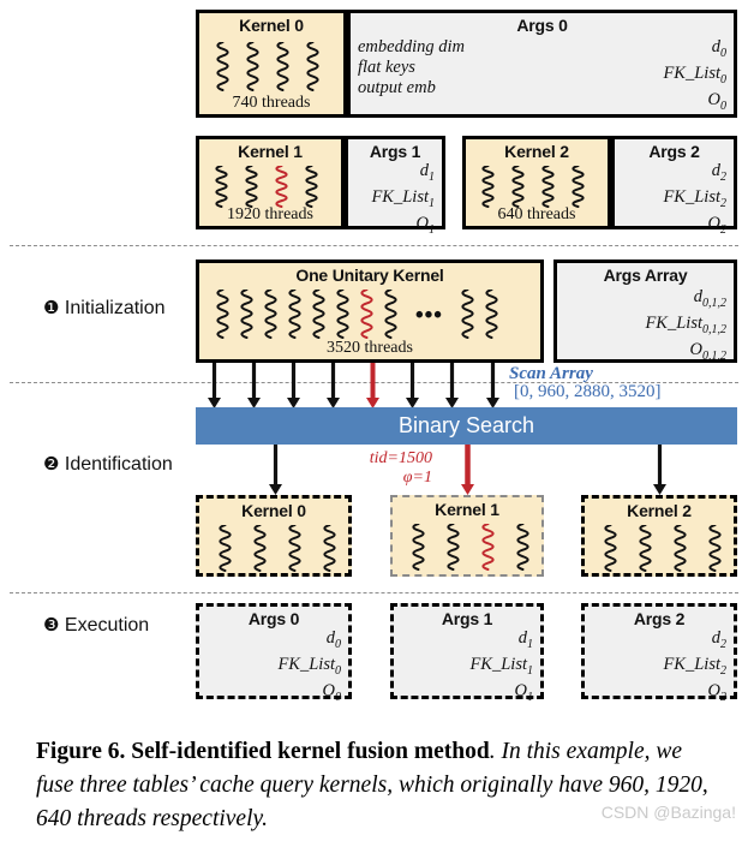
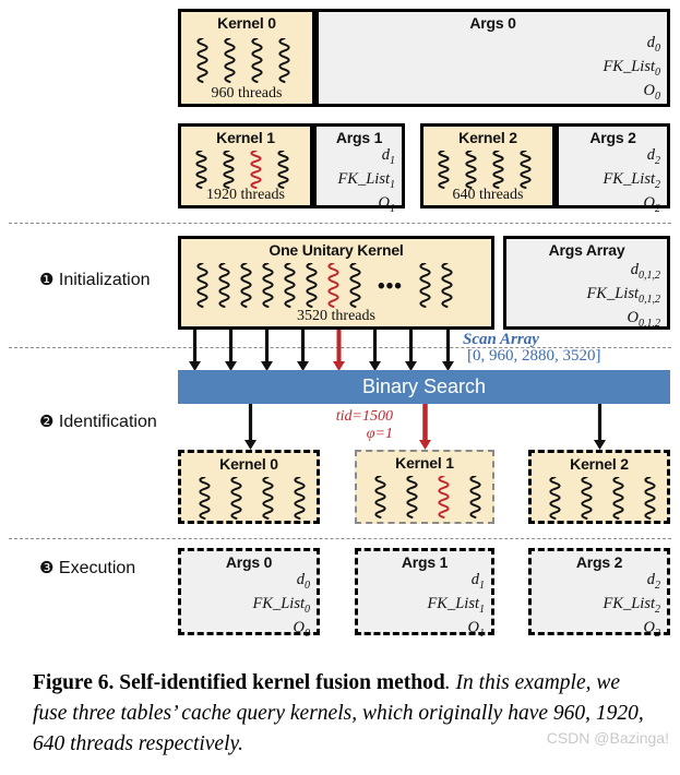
  Kernel 0
- 740 threads
+ 960 threads
  Args 0
- embedding dim
- flat keys
- output emb
  d0
  FK_List0
  O0
  Kernel 1
  1920 threads
  Args 1
  d1
  FK_List1
  O1
  Kernel 2
  640 threads
  Args 2
  d2
  FK_List2
  O2
  ❶ Initialization
  ❷ Identification
  ❸ Execution
  One Unitary Kernel
  •••
  3520 threads
  Args Array
  d0,1,2
  FK_List0,1,2
  O0,1,2
  Scan Array
  [0, 960, 2880, 3520]
  Binary Search
  tid=1500
  φ=1
  Kernel 0
  Kernel 1
  Kernel 2
  Args 0
  d0
  FK_List0
  O0
  Args 1
  d1
  FK_List1
  O1
  Args 2
  d2
  FK_List2
  O2
  Figure 6. Self-identified kernel fusion method. In this example, we fuse three tables’ cache query kernels, which originally have 960, 1920, 640 threads respectively.
  CSDN @Bazinga!
